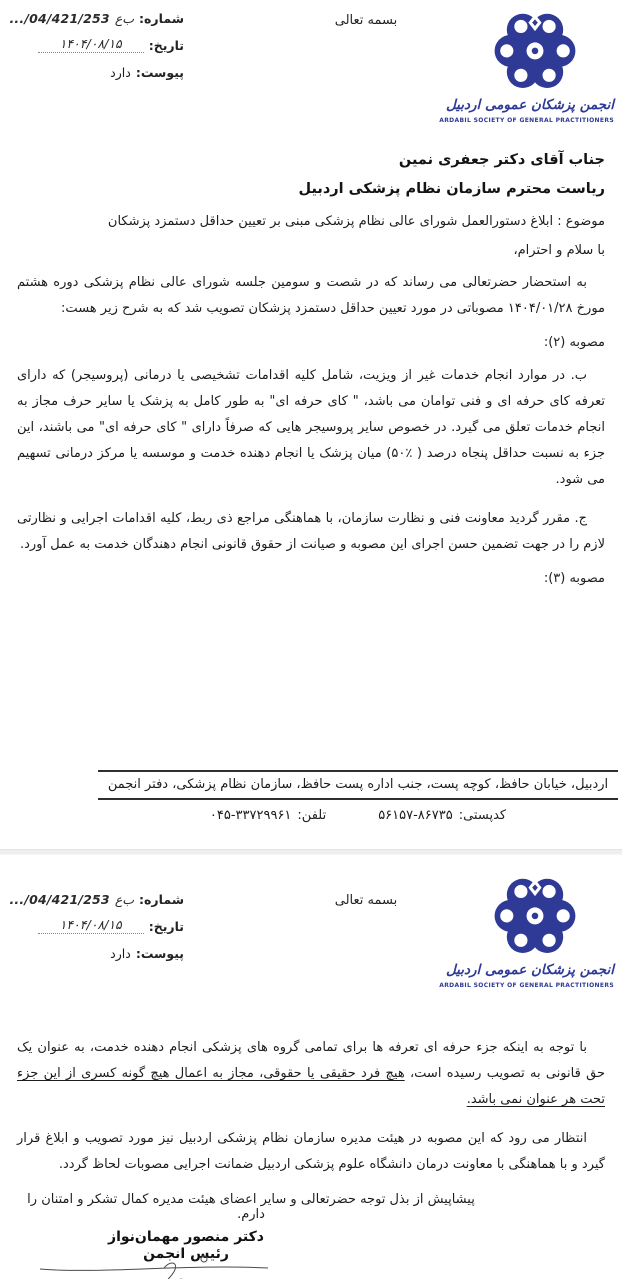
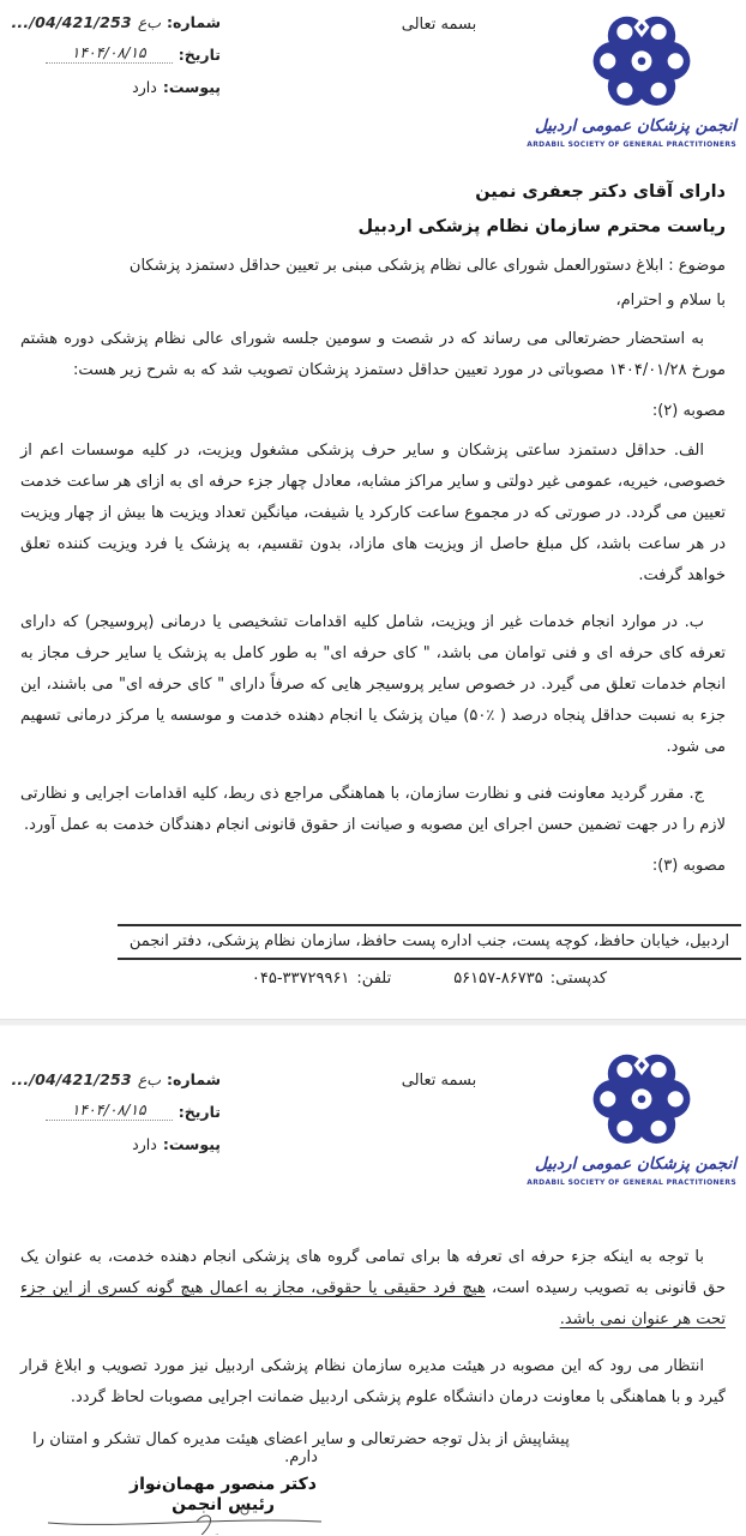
  شماره:
  ب‌ع
  .../04/421/253
  تاریخ:
  ۱۴۰۴/۰۸/۱۵
  پیوست:
  دارد
  بسمه تعالی
  انجمن پزشکان عمومی اردبیل
- جناب آقای دکتر جعفری نمین
+ دارای آقای دکتر جعفری نمین
  ریاست محترم سازمان نظام پزشکی اردبیل
  موضوع : ابلاغ دستورالعمل شورای عالی نظام پزشکی مبنی بر تعیین حداقل دستمزد پزشکان
  با سلام و احترام،
  به استحضار حضرتعالی می رساند که در شصت و سومین جلسه شورای عالی نظام پزشکی دوره هشتم مورخ ۱۴۰۴/۰۱/۲۸ مصوباتی در مورد تعیین حداقل دستمزد پزشکان تصویب شد که به شرح زیر هست:
  مصوبه (۲):
+ الف. حداقل دستمزد ساعتی پزشکان و سایر حرف پزشکی مشغول ویزیت، در کلیه موسسات اعم از خصوصی، خیریه، عمومی غیر دولتی و سایر مراکز مشابه، معادل چهار جزء حرفه ای به ازای هر ساعت خدمت تعیین می گردد. در صورتی که در مجموع ساعت کارکرد یا شیفت، میانگین تعداد ویزیت ها بیش از چهار ویزیت در هر ساعت باشد، کل مبلغ حاصل از ویزیت های مازاد، بدون تقسیم، به پزشک یا فرد ویزیت کننده تعلق خواهد گرفت.
  ب. در موارد انجام خدمات غیر از ویزیت، شامل کلیه اقدامات تشخیصی یا درمانی (پروسیجر) که دارای تعرفه کای حرفه ای و فنی توامان می باشد، " کای حرفه ای" به طور کامل به پزشک یا سایر حرف مجاز به انجام خدمات تعلق می گیرد. در خصوص سایر پروسیجر هایی که صرفاً دارای " کای حرفه ای" می باشند، این جزء به نسبت حداقل پنجاه درصد ( ۵۰٪‬) میان پزشک یا انجام دهنده خدمت و موسسه یا مرکز درمانی تسهیم می شود.
  ج. مقرر گردید معاونت فنی و نظارت سازمان، با هماهنگی مراجع ذی ربط، کلیه اقدامات اجرایی و نظارتی لازم را در جهت تضمین حسن اجرای این مصوبه و صیانت از حقوق قانونی انجام دهندگان خدمت به عمل آورد.
  مصوبه (۳):
  اردبیل، خیابان حافظ، کوچه پست، جنب اداره پست حافظ، سازمان نظام پزشکی، دفتر انجمن
  کدپستی:
  ۵۶۱۵۷-۸۶۷۳۵
  تلفن:
  ۰۴۵-۳۳۷۲۹۹۶۱
  شماره:
  ب‌ع
  .../04/421/253
  تاریخ:
  ۱۴۰۴/۰۸/۱۵
  پیوست:
  دارد
  بسمه تعالی
  انجمن پزشکان عمومی اردبیل
  با توجه به اینکه جزء حرفه ای تعرفه ها برای تمامی گروه های پزشکی انجام دهنده خدمت، به عنوان یک حق قانونی به تصویب رسیده است، هیچ فرد حقیقی یا حقوقی، مجاز به اعمال هیچ گونه کسری از این جزء تحت هر عنوان نمی باشد.
  انتظار می رود که این مصوبه در هیئت مدیره سازمان نظام پزشکی اردبیل نیز مورد تصویب و ابلاغ قرار گیرد و با هماهنگی با معاونت درمان دانشگاه علوم پزشکی اردبیل ضمانت اجرایی مصوبات لحاظ گردد.
  پیشاپیش از بذل توجه حضرتعالی و سایر اعضای هیئت مدیره کمال تشکر و امتنان را دارم.
  دکتر منصور مهمان‌نواز
  رئیس انجمن
